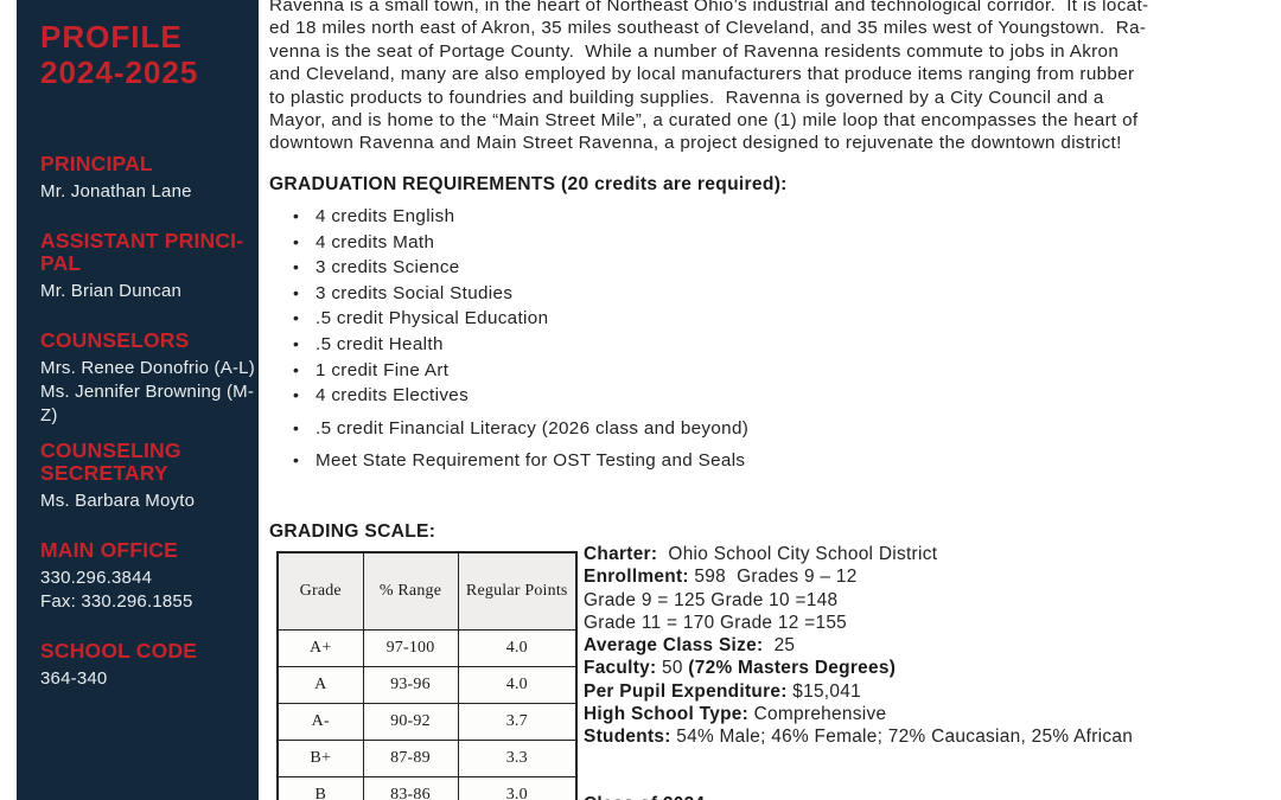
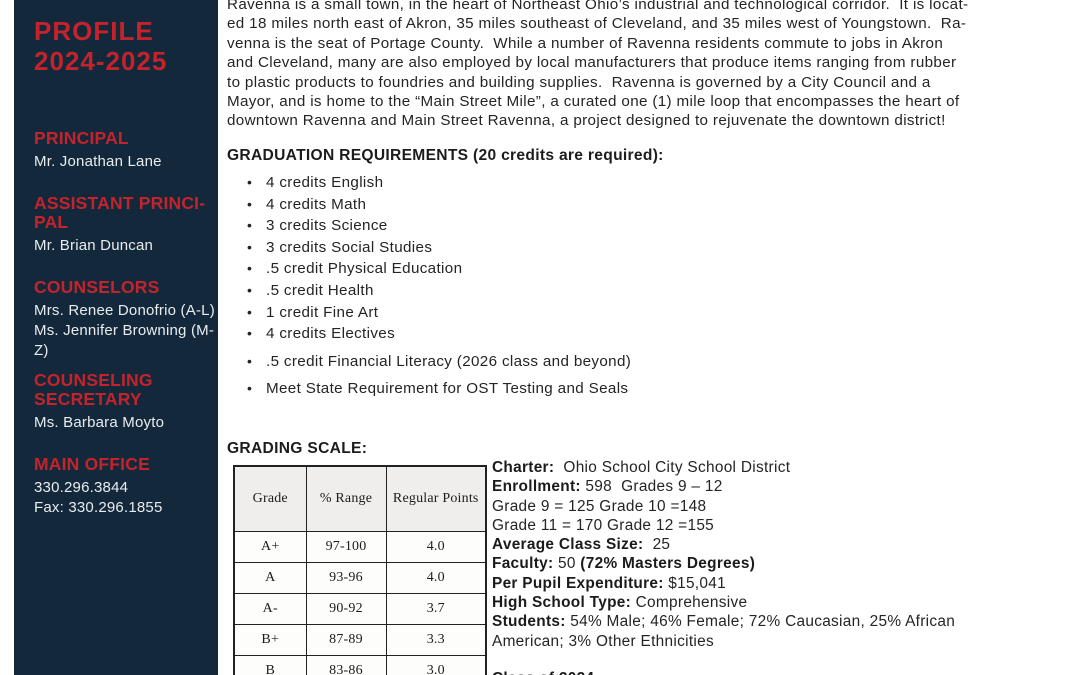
  PROFILE
  2024-2025
  PRINCIPAL
  Mr. Jonathan Lane
  ASSISTANT PRINCI-
  PAL
  Mr. Brian Duncan
  COUNSELORS
  Mrs. Renee Donofrio (A-L)
  Ms. Jennifer Browning (M-
  Z)
  COUNSELING
  SECRETARY
  Ms. Barbara Moyto
  MAIN OFFICE
  330.296.3844
  Fax: 330.296.1855
- SCHOOL CODE
- 364-340
  Ravenna is a small town, in the heart of Northeast Ohio’s industrial and technological corridor. It is locat-
  ed 18 miles north east of Akron, 35 miles southeast of Cleveland, and 35 miles west of Youngstown. Ra-
  venna is the seat of Portage County. While a number of Ravenna residents commute to jobs in Akron
  and Cleveland, many are also employed by local manufacturers that produce items ranging from rubber
  to plastic products to foundries and building supplies. Ravenna is governed by a City Council and a
  Mayor, and is home to the “Main Street Mile”, a curated one (1) mile loop that encompasses the heart of
  downtown Ravenna and Main Street Ravenna, a project designed to rejuvenate the downtown district!
  GRADUATION REQUIREMENTS (20 credits are required):
  •
  4 credits English
  •
  4 credits Math
  •
  3 credits Science
  •
  3 credits Social Studies
  •
  .5 credit Physical Education
  •
  .5 credit Health
  •
  1 credit Fine Art
  •
  4 credits Electives
  •
  .5 credit Financial Literacy (2026 class and beyond)
  •
  Meet State Requirement for OST Testing and Seals
  GRADING SCALE:
  Grade	% Range	Regular Points
  A+	97-100	4.0
  A	93-96	4.0
  A-	90-92	3.7
  B+	87-89	3.3
  B	83-86	3.0
  Charter: Ohio School City School District
  Enrollment: 598 Grades 9 – 12
  Grade 9 = 125 Grade 10 =148
  Grade 11 = 170 Grade 12 =155
  Average Class Size: 25
  Faculty: 50 (72% Masters Degrees)
  Per Pupil Expenditure: $15,041
  High School Type: Comprehensive
  Students: 54% Male; 46% Female; 72% Caucasian, 25% African
+ American; 3% Other Ethnicities
